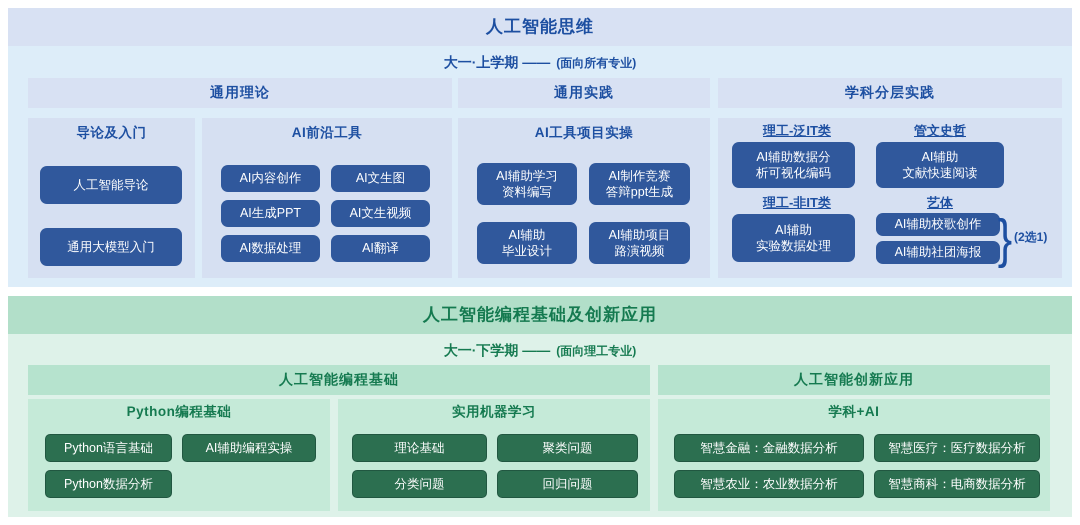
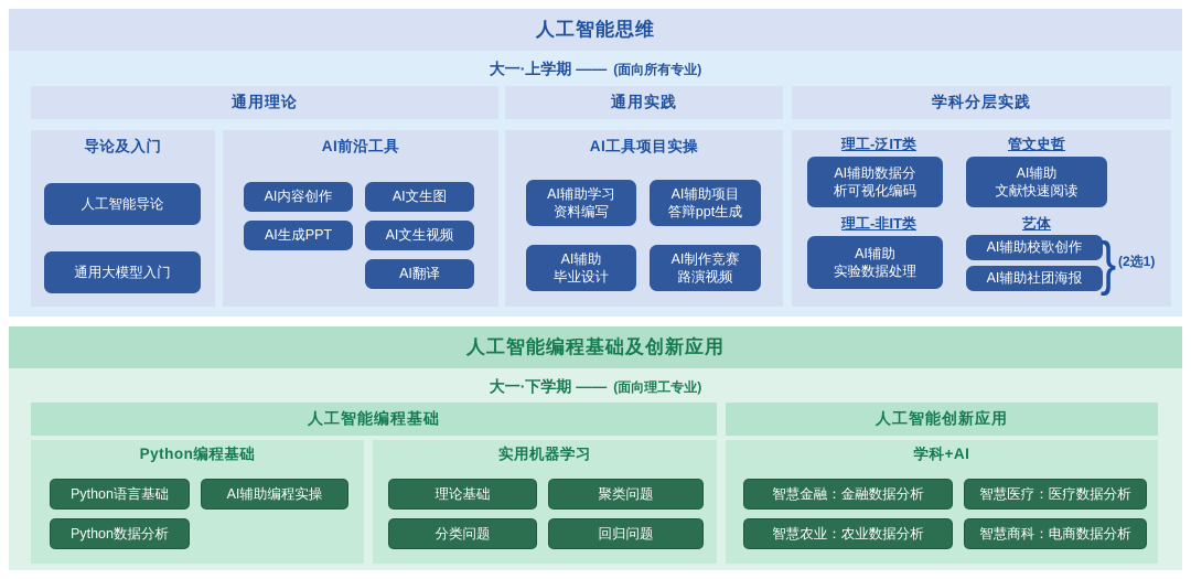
  人工智能思维
  大一·上学期 ——
  (面向所有专业)
  通用理论
  通用实践
  学科分层实践
  导论及入门
  人工智能导论
  通用大模型入门
  AI前沿工具
  AI内容创作
  AI文生图
  AI生成PPT
  AI文生视频
- AI数据处理
  AI翻译
  AI工具项目实操
  AI辅助学习
  资料编写
- AI制作竞赛
+ AI辅助项目
  答辩ppt生成
  AI辅助
  毕业设计
- AI辅助项目
+ AI制作竞赛
  路演视频
  理工-泛IT类
  管文史哲
  AI辅助数据分
  析可视化编码
  AI辅助
  文献快速阅读
  理工-非IT类
  艺体
  AI辅助
  实验数据处理
  AI辅助校歌创作
  AI辅助社团海报
  }
  (2选1)
  人工智能编程基础及创新应用
  大一·下学期 ——
  (面向理工专业)
  人工智能编程基础
  人工智能创新应用
  Python编程基础
  Python语言基础
  AI辅助编程实操
  Python数据分析
  实用机器学习
  理论基础
  聚类问题
  分类问题
  回归问题
  学科+AI
  智慧金融：金融数据分析
  智慧医疗：医疗数据分析
  智慧农业：农业数据分析
  智慧商科：电商数据分析
